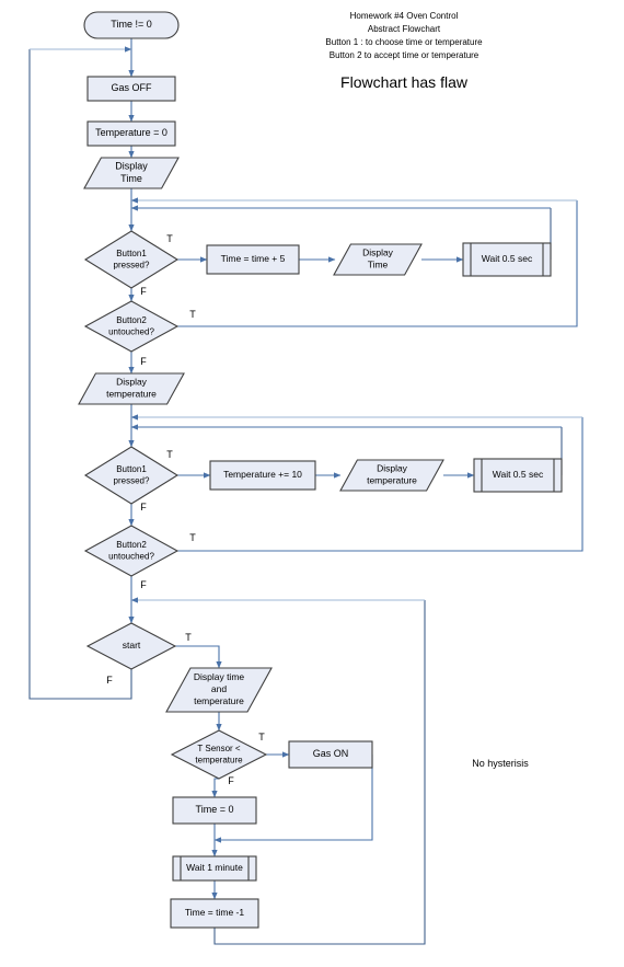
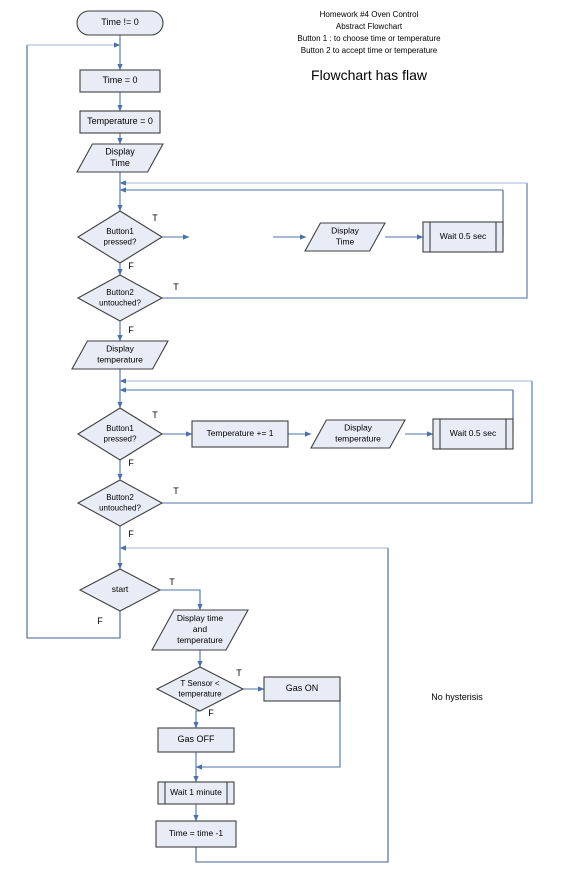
  Time != 0
- Gas OFF
+ Time = 0
  Temperature = 0
  Display Time
  Button1 pressed?
- Time = time + 5
  Display Time
  Wait 0.5 sec
  Button2 untouched?
  Display temperature
  Button1 pressed?
- Temperature += 10
+ Temperature += 1
  Display temperature
  Wait 0.5 sec
  Button2 untouched?
  start
  Display time and temperature
  T Sensor < temperature
  Gas ON
- Time = 0
+ Gas OFF
  Wait 1 minute
  Time = time -1
  T
  F
  T
  F
  T
  F
  T
  F
  T
  F
  T
  F
  Homework #4 Oven Control
  Abstract Flowchart
  Button 1 : to choose time or temperature
  Button 2 to accept time or temperature
  Flowchart has flaw
  No hysterisis
